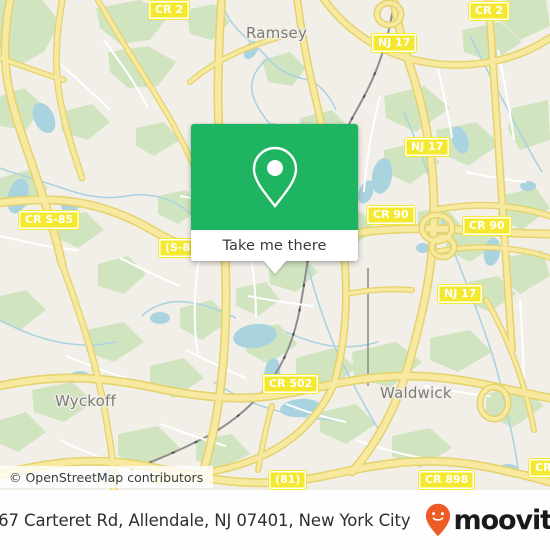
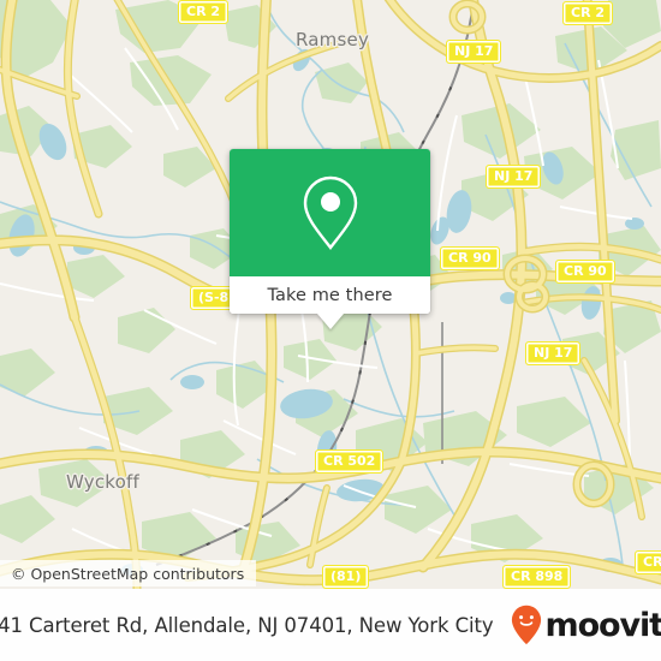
  Ramsey
  Wyckoff
- Waldwick
  CR 2
  CR 2
  NJ 17
  NJ 17
  CR 90
  CR 90
  NJ 17
- CR S-85
  (S-8
  CR 502
  (81)
  CR 898
  CR
  Take me there
  © OpenStreetMap contributors
- 67 Carteret Rd, Allendale, NJ 07401, New York City
+ 41 Carteret Rd, Allendale, NJ 07401, New York City
  moovit
